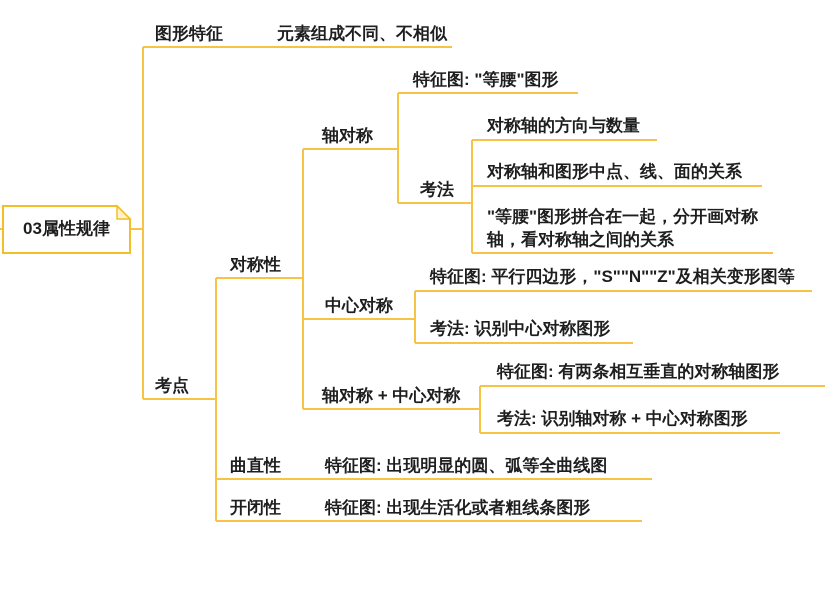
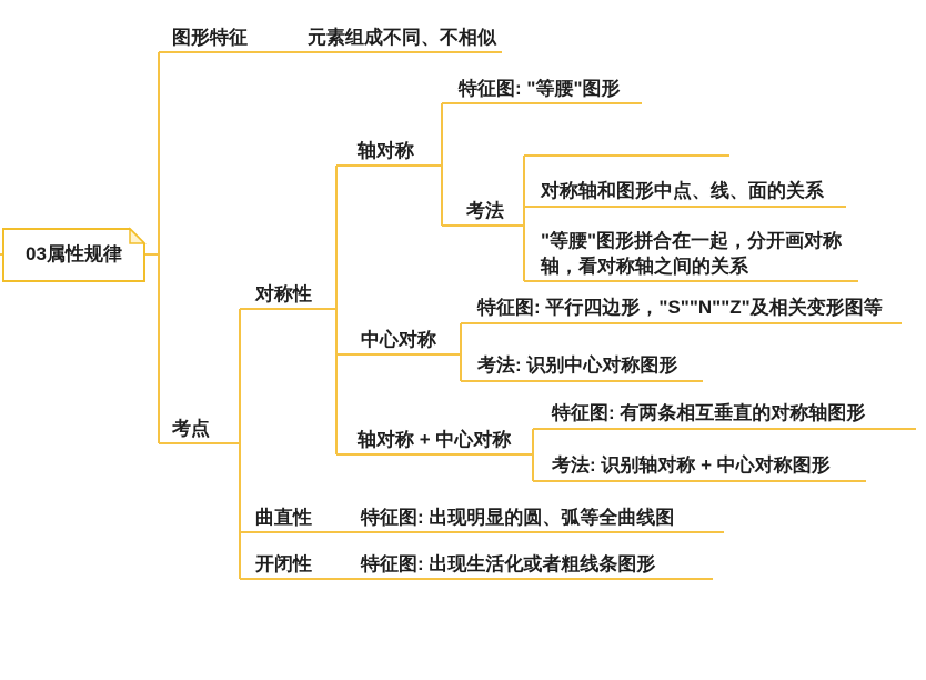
  03属性规律
  图形特征
  元素组成不同、不相似
  考点
  对称性
  轴对称
  特征图: "等腰"图形
  考法
- 对称轴的方向与数量
  对称轴和图形中点、线、面的关系
  "等腰"图形拼合在一起，分开画对称轴，看对称轴之间的关系
  中心对称
  特征图: 平行四边形，"S""N""Z"及相关变形图等
  考法: 识别中心对称图形
  轴对称 + 中心对称
  特征图: 有两条相互垂直的对称轴图形
  考法: 识别轴对称 + 中心对称图形
  曲直性
  特征图: 出现明显的圆、弧等全曲线图
  开闭性
  特征图: 出现生活化或者粗线条图形
